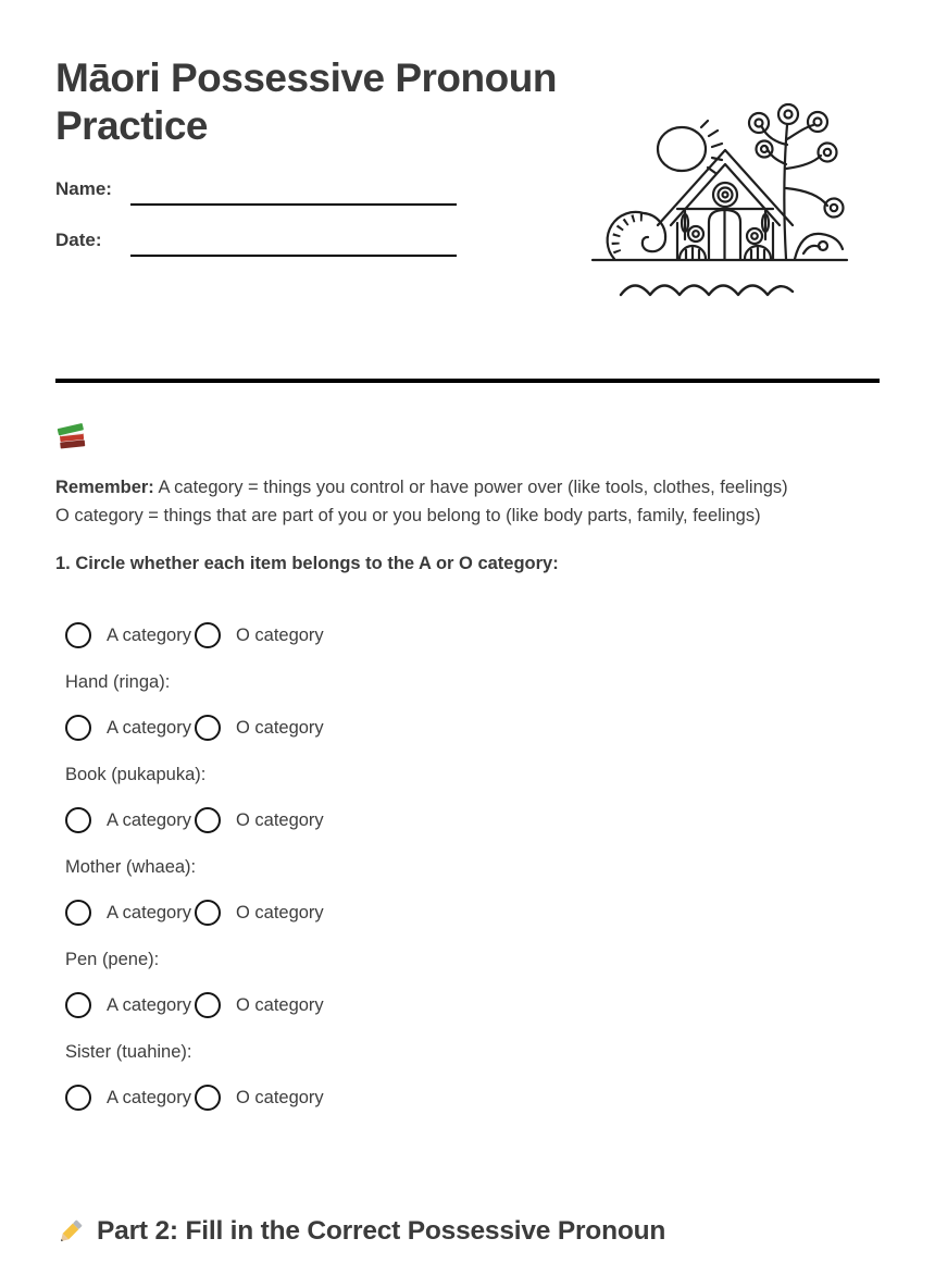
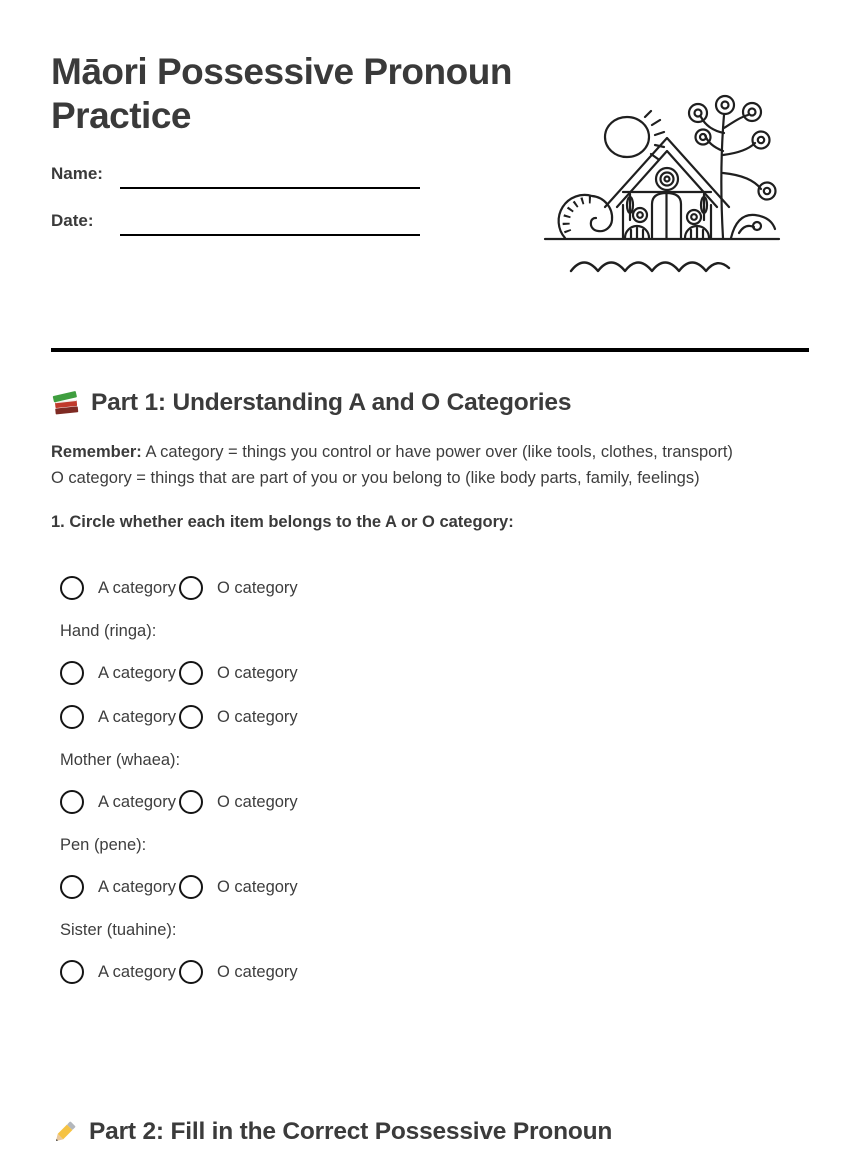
  Māori Possessive Pronoun Practice
  Name:
  Date:
+ Part 1: Understanding A and O Categories
- Remember: A category = things you control or have power over (like tools, clothes, feelings)
+ Remember: A category = things you control or have power over (like tools, clothes, transport)
  O category = things that are part of you or you belong to (like body parts, family, feelings)
  1. Circle whether each item belongs to the A or O category:
  A category
  O category
  Hand (ringa):
  A category
  O category
- Book (pukapuka):
  A category
  O category
  Mother (whaea):
  A category
  O category
  Pen (pene):
  A category
  O category
  Sister (tuahine):
  A category
  O category
  Part 2: Fill in the Correct Possessive Pronoun
